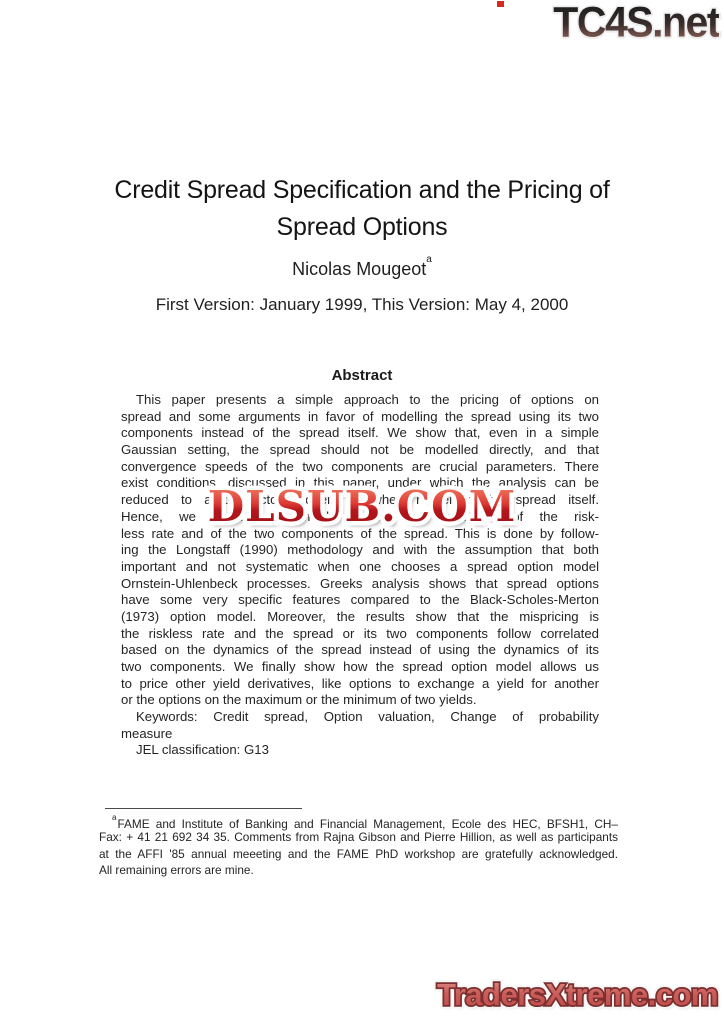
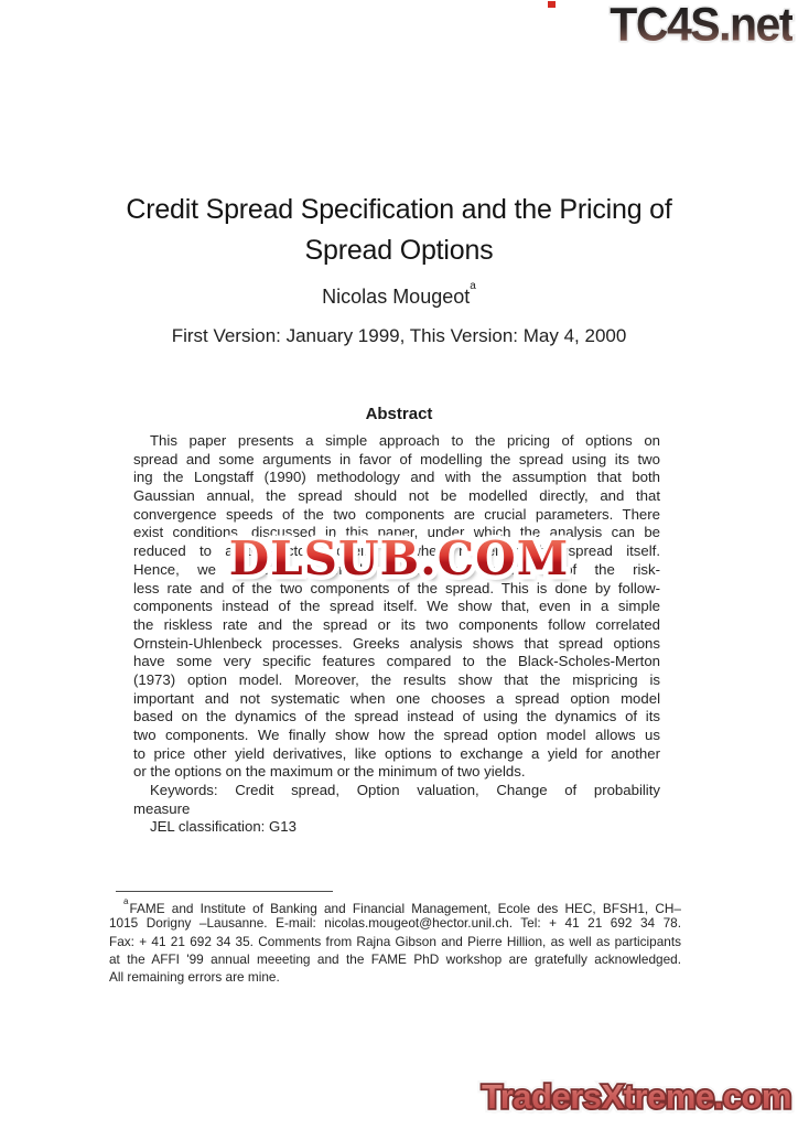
  TC4S.net
  Credit Spread Specification and the Pricing of
  Spread Options
  Nicolas Mougeota
  First Version: January 1999, This Version: May 4, 2000
  Abstract
  This paper presents a simple approach to the pricing of options on
  spread and some arguments in favor of modelling the spread using its two
- components instead of the spread itself. We show that, even in a simple
+ ing the Longstaff (1990) methodology and with the assumption that both
- Gaussian setting, the spread should not be modelled directly, and that
+ Gaussian annual, the spread should not be modelled directly, and that
  convergence speeds of the two components are crucial parameters. There
  exist conditions, discussed in this paper, under which the analysis can be
  less rate and of the two components of the spread. This is done by follow-
- ing the Longstaff (1990) methodology and with the assumption that both
+ components instead of the spread itself. We show that, even in a simple
- important and not systematic when one chooses a spread option model
+ the riskless rate and the spread or its two components follow correlated
  Ornstein-Uhlenbeck processes. Greeks analysis shows that spread options
  have some very specific features compared to the Black-Scholes-Merton
  (1973) option model. Moreover, the results show that the mispricing is
- the riskless rate and the spread or its two components follow correlated
+ important and not systematic when one chooses a spread option model
  based on the dynamics of the spread instead of using the dynamics of its
  two components. We finally show how the spread option model allows us
  to price other yield derivatives, like options to exchange a yield for another
  or the options on the maximum or the minimum of two yields.
  Keywords: Credit spread, Option valuation, Change of probability
  measure
  JEL classification: G13
  DLSUB.COM
  aFAME and Institute of Banking and Financial Management, Ecole des HEC, BFSH1, CH–
+ 1015 Dorigny –Lausanne. E-mail: nicolas.mougeot@hector.unil.ch. Tel: + 41 21 692 34 78.
  Fax: + 41 21 692 34 35. Comments from Rajna Gibson and Pierre Hillion, as well as participants
- at the AFFI '85 annual meeeting and the FAME PhD workshop are gratefully acknowledged.
+ at the AFFI '99 annual meeeting and the FAME PhD workshop are gratefully acknowledged.
  All remaining errors are mine.
  TradersXtreme.com
